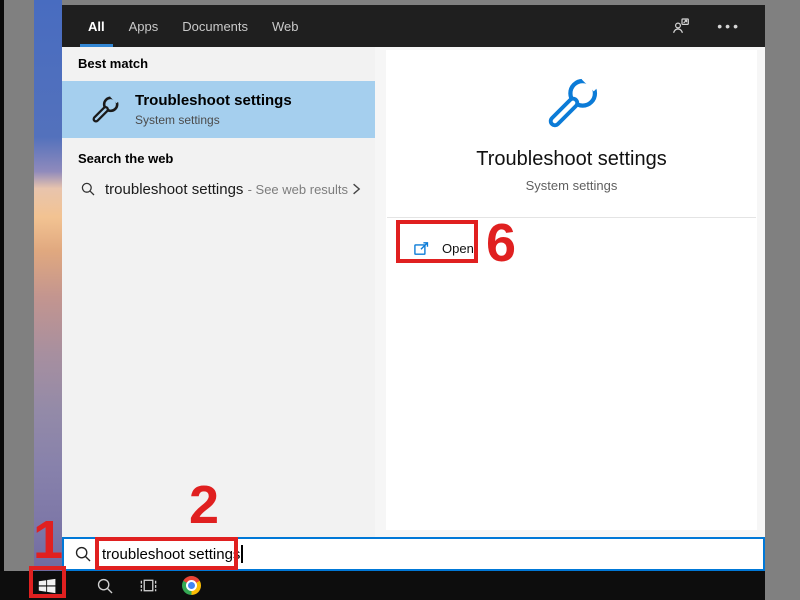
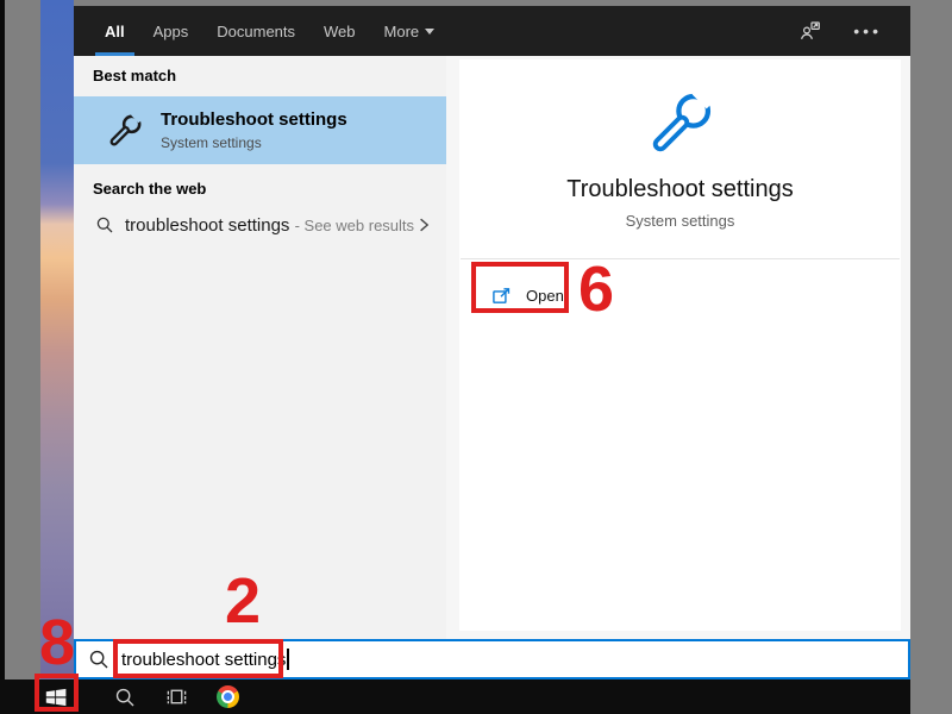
  All
  Apps
  Documents
  Web
+ More
  Best match
  Troubleshoot settings
  System settings
  Search the web
  troubleshoot settings - See web results
  Troubleshoot settings
  System settings
  Open
  troubleshoot settings
- 1
+ 8
  2
  6
